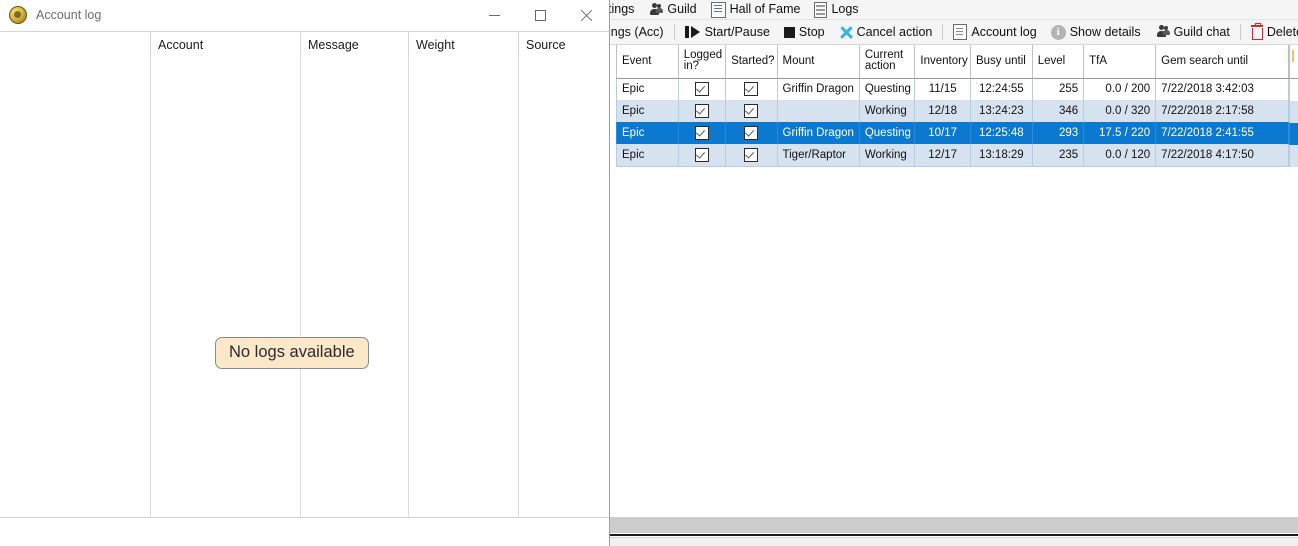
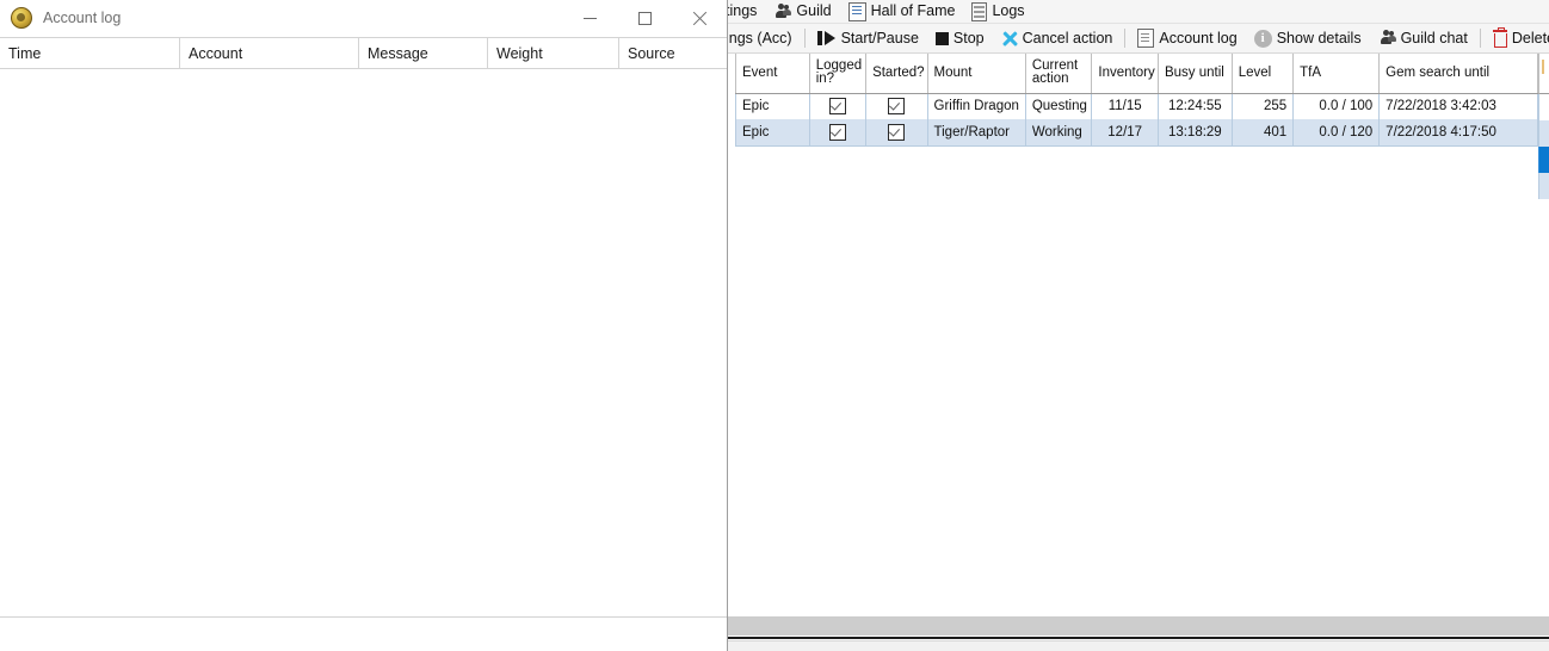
  ings
  Guild
  Hall of Fame
  Logs
  ngs (Acc)
  Start/Pause
  Stop
  Cancel action
  Account log
  i
  Show details
  Guild chat
  Delet
  Event	Logged in?	Started?	Mount	Current action	Inventory	Busy until	Level	TfA	Gem search until
- Epic			Griffin Dragon	Questing	11/15	12:24:55	255	0.0 / 200	7/22/2018 3:42:03
+ Epic			Griffin Dragon	Questing	11/15	12:24:55	255	0.0 / 100	7/22/2018 3:42:03
- Epic				Working	12/18	13:24:23	346	0.0 / 320	7/22/2018 2:17:58
- Epic			Griffin Dragon	Questing	10/17	12:25:48	293	17.5 / 220	7/22/2018 2:41:55
- Epic			Tiger/Raptor	Working	12/17	13:18:29	235	0.0 / 120	7/22/2018 4:17:50
+ Epic			Tiger/Raptor	Working	12/17	13:18:29	401	0.0 / 120	7/22/2018 4:17:50
  Account log
+ Time
  Account
  Message
  Weight
  Source
- No logs available
